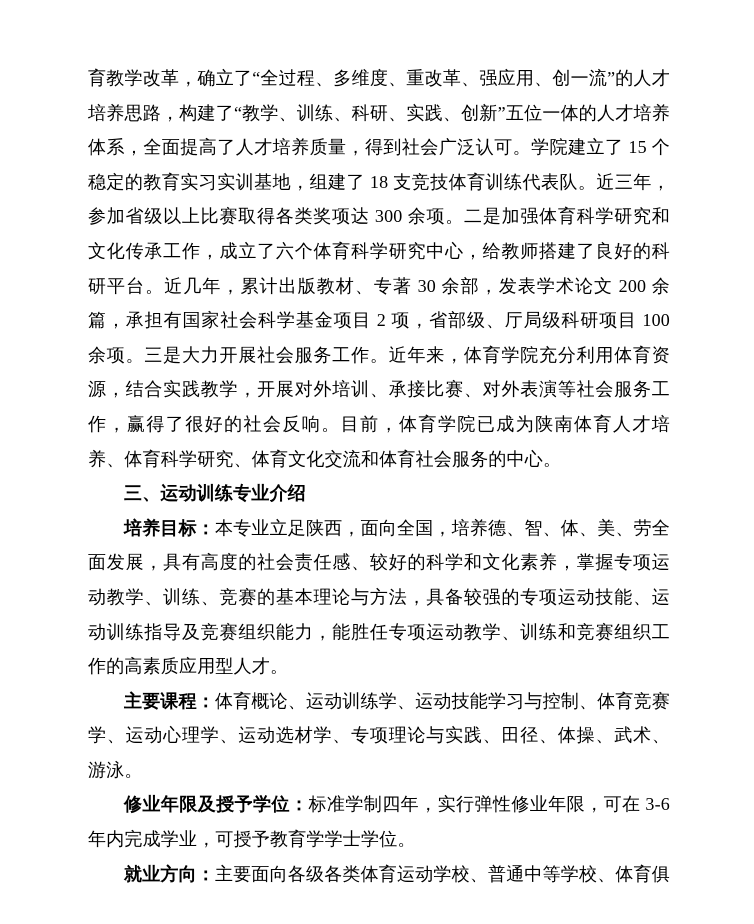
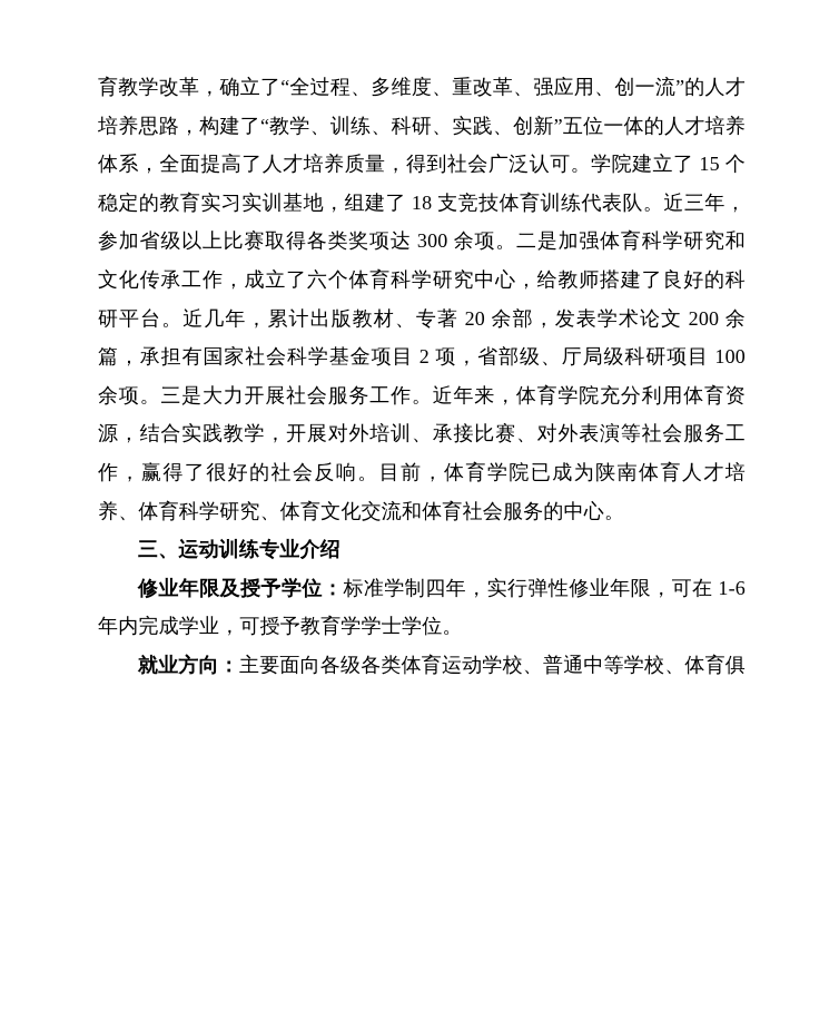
- 育教学改革，确立了“全过程、多维度、重改革、强应用、创一流”的人才培养思路，构建了“教学、训练、科研、实践、创新”五位一体的人才培养体系，全面提高了人才培养质量，得到社会广泛认可。学院建立了 15 个稳定的教育实习实训基地，组建了 18 支竞技体育训练代表队。近三年，参加省级以上比赛取得各类奖项达 300 余项。二是加强体育科学研究和文化传承工作，成立了六个体育科学研究中心，给教师搭建了良好的科研平台。近几年，累计出版教材、专著 30 余部，发表学术论文 200 余篇，承担有国家社会科学基金项目 2 项，省部级、厅局级科研项目 100 余项。三是大力开展社会服务工作。近年来，体育学院充分利用体育资源，结合实践教学，开展对外培训、承接比赛、对外表演等社会服务工作，赢得了很好的社会反响。目前，体育学院已成为陕南体育人才培养、体育科学研究、体育文化交流和体育社会服务的中心。
+ 育教学改革，确立了“全过程、多维度、重改革、强应用、创一流”的人才培养思路，构建了“教学、训练、科研、实践、创新”五位一体的人才培养体系，全面提高了人才培养质量，得到社会广泛认可。学院建立了 15 个稳定的教育实习实训基地，组建了 18 支竞技体育训练代表队。近三年，参加省级以上比赛取得各类奖项达 300 余项。二是加强体育科学研究和文化传承工作，成立了六个体育科学研究中心，给教师搭建了良好的科研平台。近几年，累计出版教材、专著 20 余部，发表学术论文 200 余篇，承担有国家社会科学基金项目 2 项，省部级、厅局级科研项目 100 余项。三是大力开展社会服务工作。近年来，体育学院充分利用体育资源，结合实践教学，开展对外培训、承接比赛、对外表演等社会服务工作，赢得了很好的社会反响。目前，体育学院已成为陕南体育人才培养、体育科学研究、体育文化交流和体育社会服务的中心。
  三、运动训练专业介绍
- 培养目标：本专业立足陕西，面向全国，培养德、智、体、美、劳全面发展，具有高度的社会责任感、较好的科学和文化素养，掌握专项运动教学、训练、竞赛的基本理论与方法，具备较强的专项运动技能、运动训练指导及竞赛组织能力，能胜任专项运动教学、训练和竞赛组织工作的高素质应用型人才。
- 主要课程：体育概论、运动训练学、运动技能学习与控制、体育竞赛学、运动心理学、运动选材学、专项理论与实践、田径、体操、武术、游泳。
- 修业年限及授予学位：标准学制四年，实行弹性修业年限，可在 3-6 年内完成学业，可授予教育学学士学位。
+ 修业年限及授予学位：标准学制四年，实行弹性修业年限，可在 1-6 年内完成学业，可授予教育学学士学位。
  就业方向：主要面向各级各类体育运动学校、普通中等学校、体育俱
